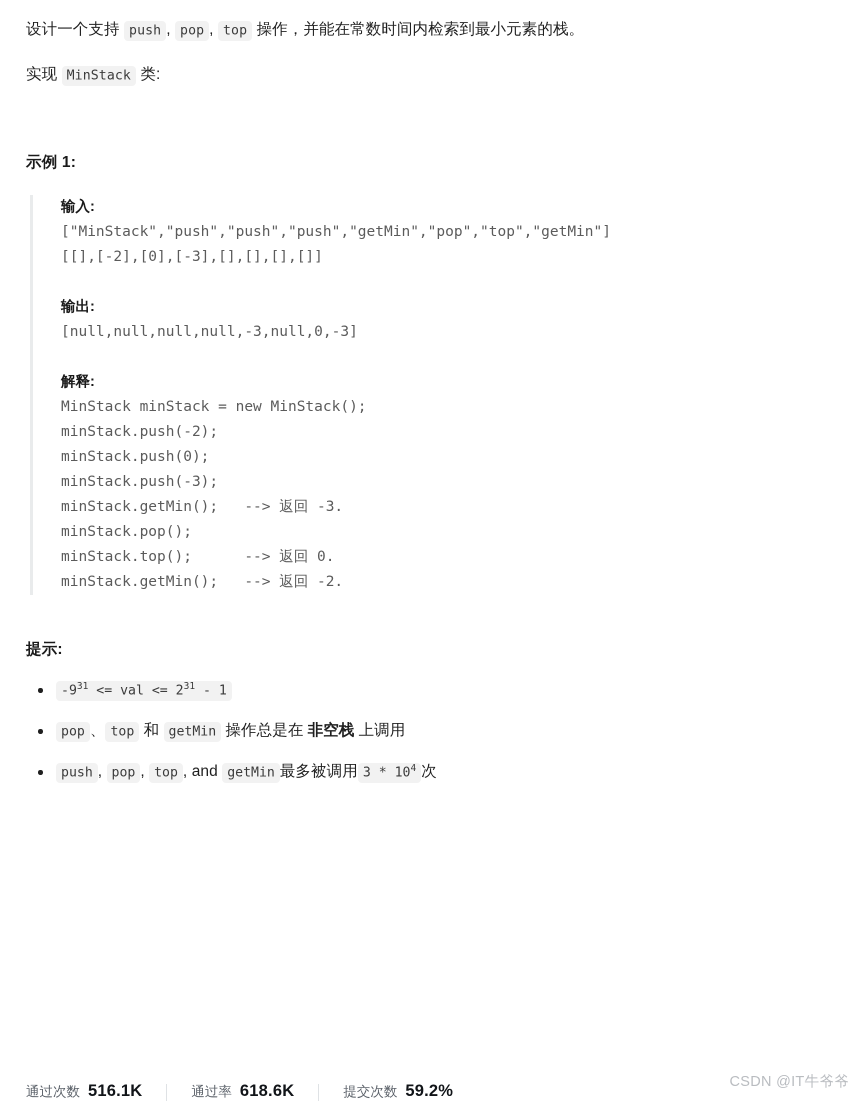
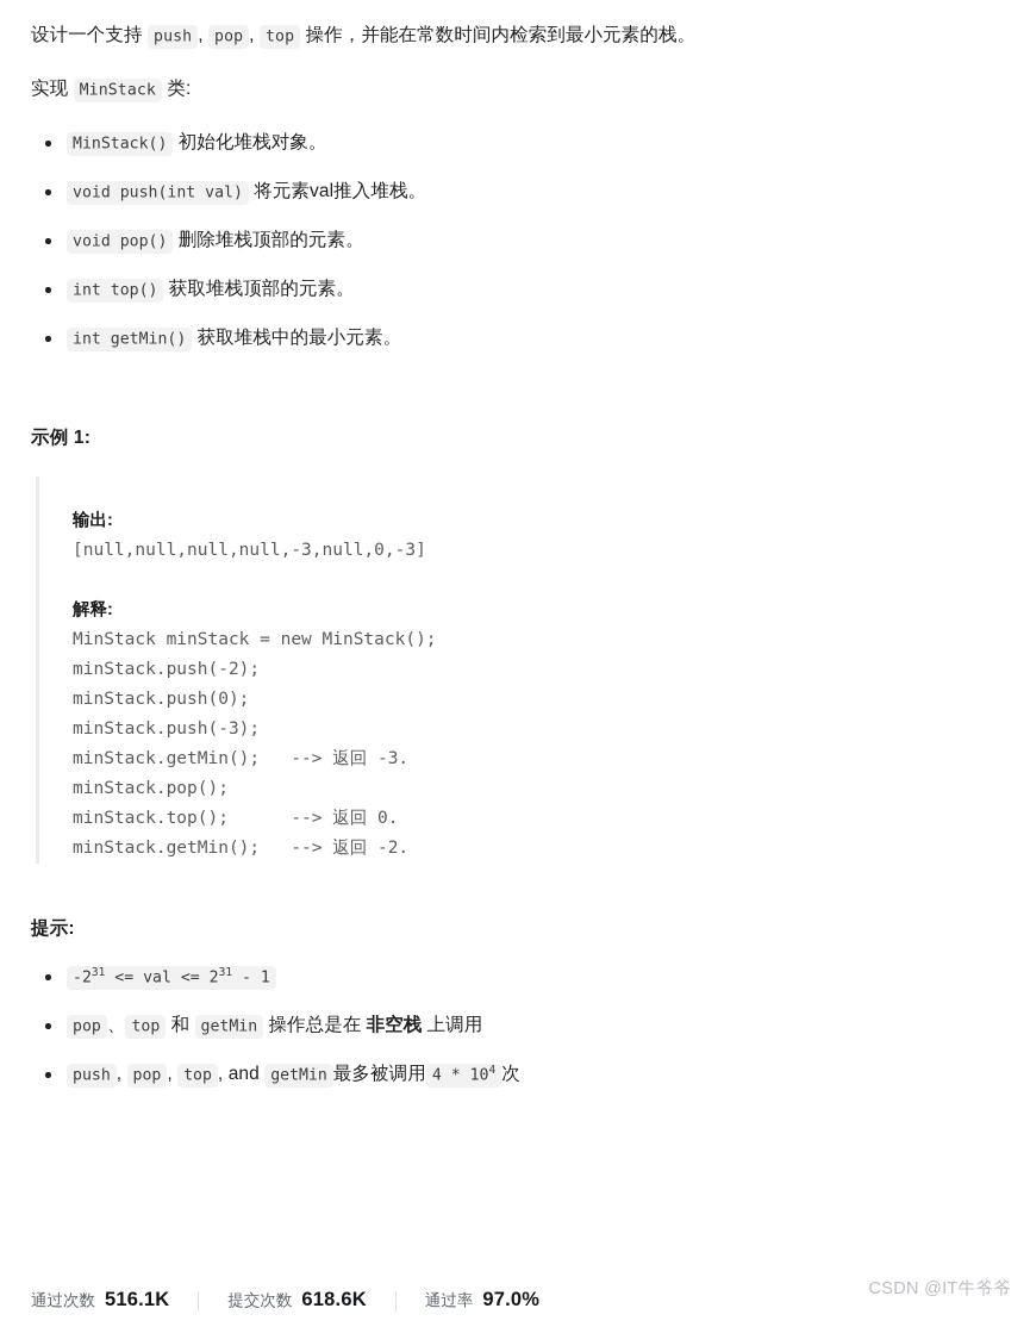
  设计一个支持 push , pop , top 操作，并能在常数时间内检索到最小元素的栈。
  实现 MinStack 类:
+ MinStack() 初始化堆栈对象。
+ void push(int val) 将元素val推入堆栈。
+ void pop() 删除堆栈顶部的元素。
+ int top() 获取堆栈顶部的元素。
+ int getMin() 获取堆栈中的最小元素。
  示例 1:
- 输入:
- ["MinStack","push","push","push","getMin","pop","top","getMin"]
- [[],[-2],[0],[-3],[],[],[],[]]
  输出:
  [null,null,null,null,-3,null,0,-3]
  解释:
  MinStack minStack = new MinStack();
  minStack.push(-2);
  minStack.push(0);
  minStack.push(-3);
  minStack.getMin(); --> 返回 -3.
  minStack.pop();
  minStack.top(); --> 返回 0.
  minStack.getMin(); --> 返回 -2.
  提示:
- -931 <= val <= 231 - 1
+ -231 <= val <= 231 - 1
  pop 、 top 和 getMin 操作总是在 非空栈 上调用
- push , pop , top , and getMin 最多被调用 3 * 104 次
+ push , pop , top , and getMin 最多被调用 4 * 104 次
  通过次数
  516.1K
- 通过率
+ 提交次数
  618.6K
- 提交次数
+ 通过率
- 59.2%
+ 97.0%
  CSDN @IT牛爷爷
